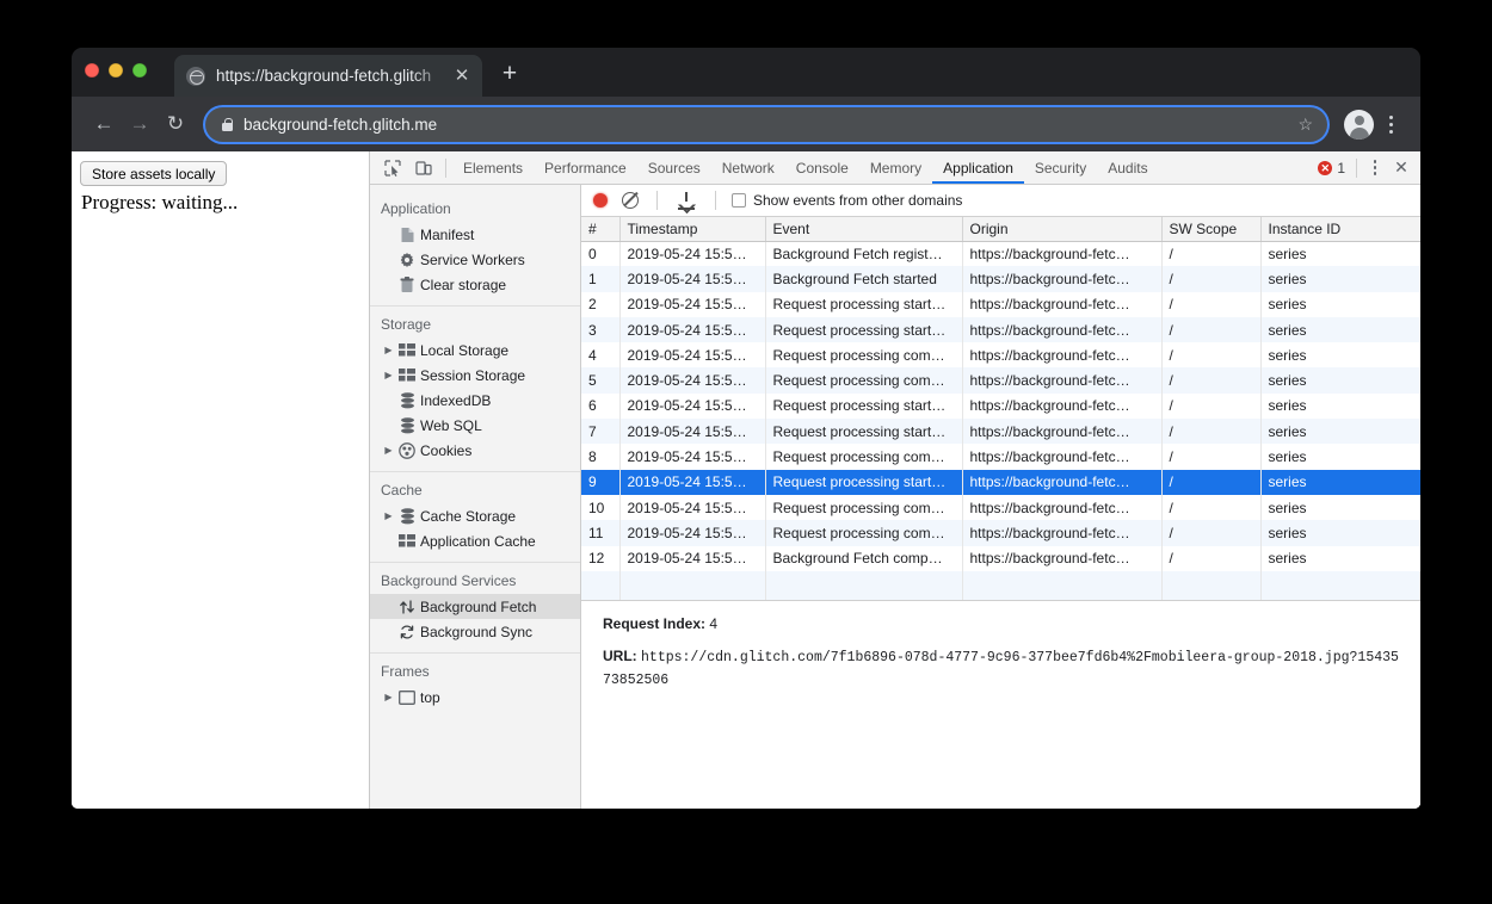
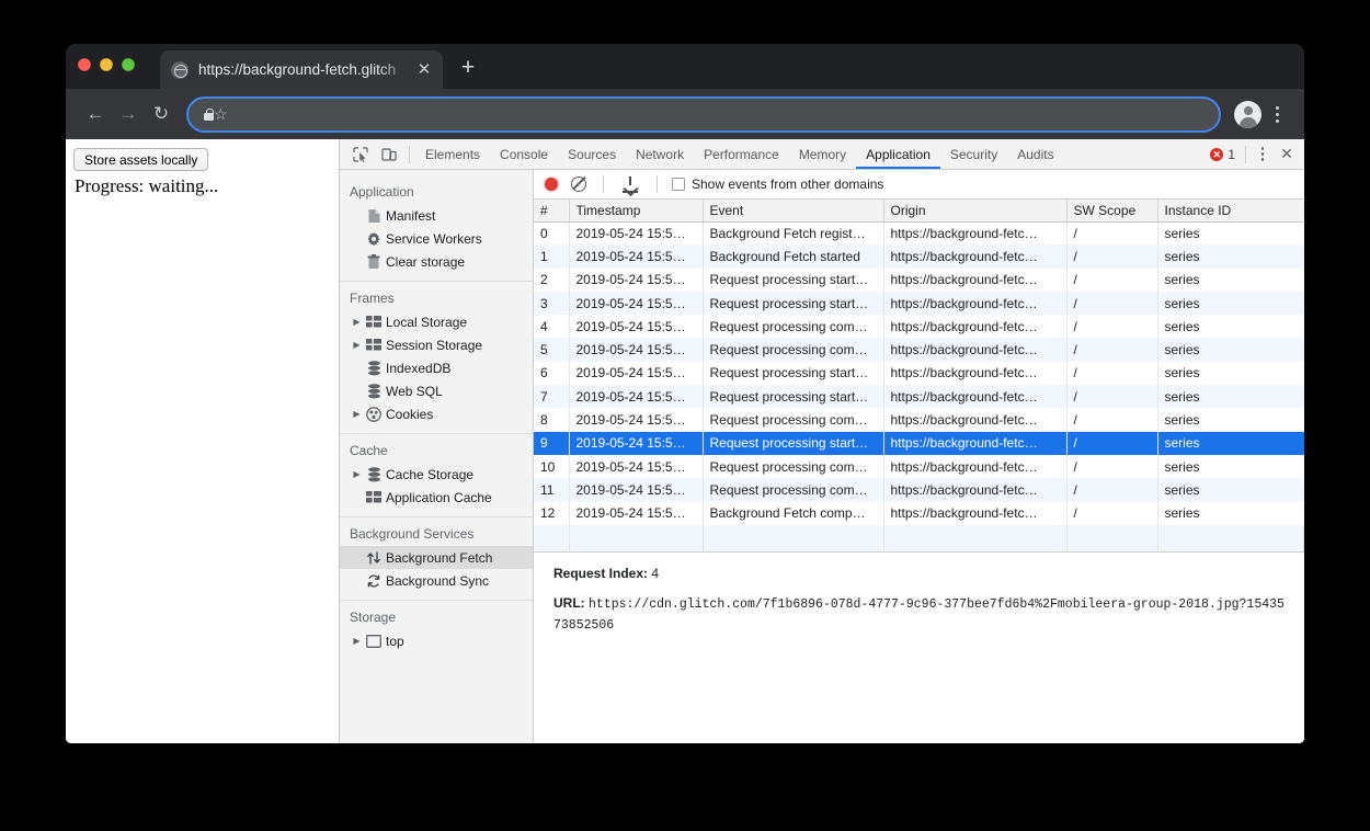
  https://background-fetch.glitch
  ✕
  +
  ←
  →
  ↻
- background-fetch.glitch.me
  ☆
  Store assets locally
  Progress: waiting...
  Elements
- Performance
+ Console
  Sources
  Network
- Console
+ Performance
  Memory
  Application
  Security
  Audits
  ✕
  1
  ✕
  Application
  Manifest
  Service Workers
  Clear storage
- Storage
+ Frames
  ▶
  Local Storage
  ▶
  Session Storage
  IndexedDB
  Web SQL
  ▶
  Cookies
  Cache
  ▶
  Cache Storage
  Application Cache
  Background Services
  Background Fetch
  Background Sync
- Frames
+ Storage
  ▶
  top
  Show events from other domains
  #	Timestamp	Event	Origin	SW Scope	Instance ID
  0	2019-05-24 15:5…	Background Fetch regist…	https://background-fetc…	/	series
  1	2019-05-24 15:5…	Background Fetch started	https://background-fetc…	/	series
  2	2019-05-24 15:5…	Request processing start…	https://background-fetc…	/	series
  3	2019-05-24 15:5…	Request processing start…	https://background-fetc…	/	series
  4	2019-05-24 15:5…	Request processing com…	https://background-fetc…	/	series
  5	2019-05-24 15:5…	Request processing com…	https://background-fetc…	/	series
  6	2019-05-24 15:5…	Request processing start…	https://background-fetc…	/	series
  7	2019-05-24 15:5…	Request processing start…	https://background-fetc…	/	series
  8	2019-05-24 15:5…	Request processing com…	https://background-fetc…	/	series
  9	2019-05-24 15:5…	Request processing start…	https://background-fetc…	/	series
  10	2019-05-24 15:5…	Request processing com…	https://background-fetc…	/	series
  11	2019-05-24 15:5…	Request processing com…	https://background-fetc…	/	series
  12	2019-05-24 15:5…	Background Fetch comp…	https://background-fetc…	/	series
  Request Index: 4
  URL: https://cdn.glitch.com/7f1b6896-078d-4777-9c96-377bee7fd6b4%2Fmobileera-group-2018.jpg?1543573852506
